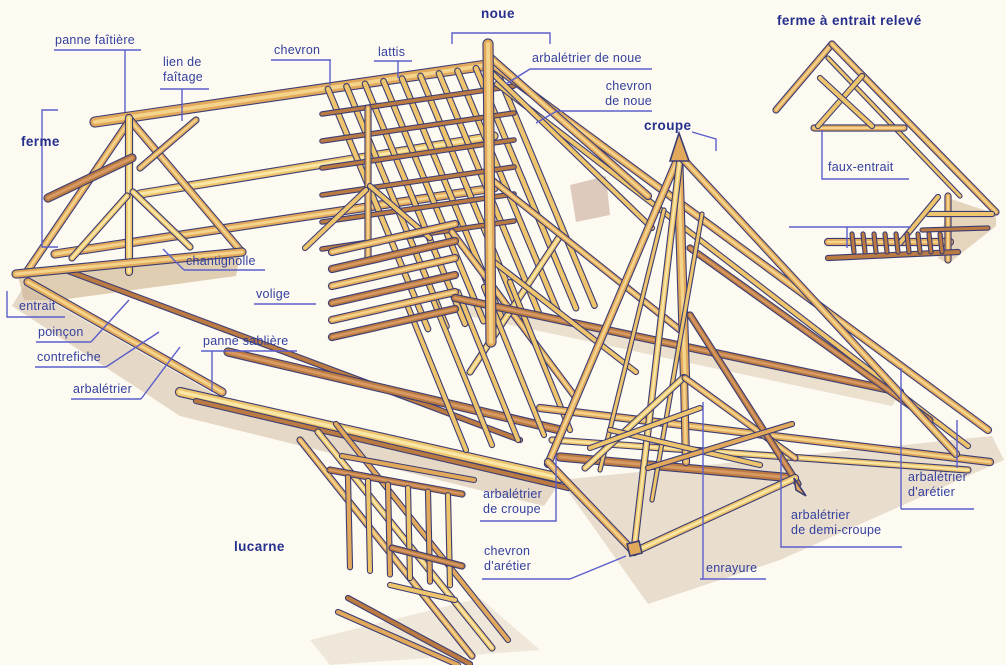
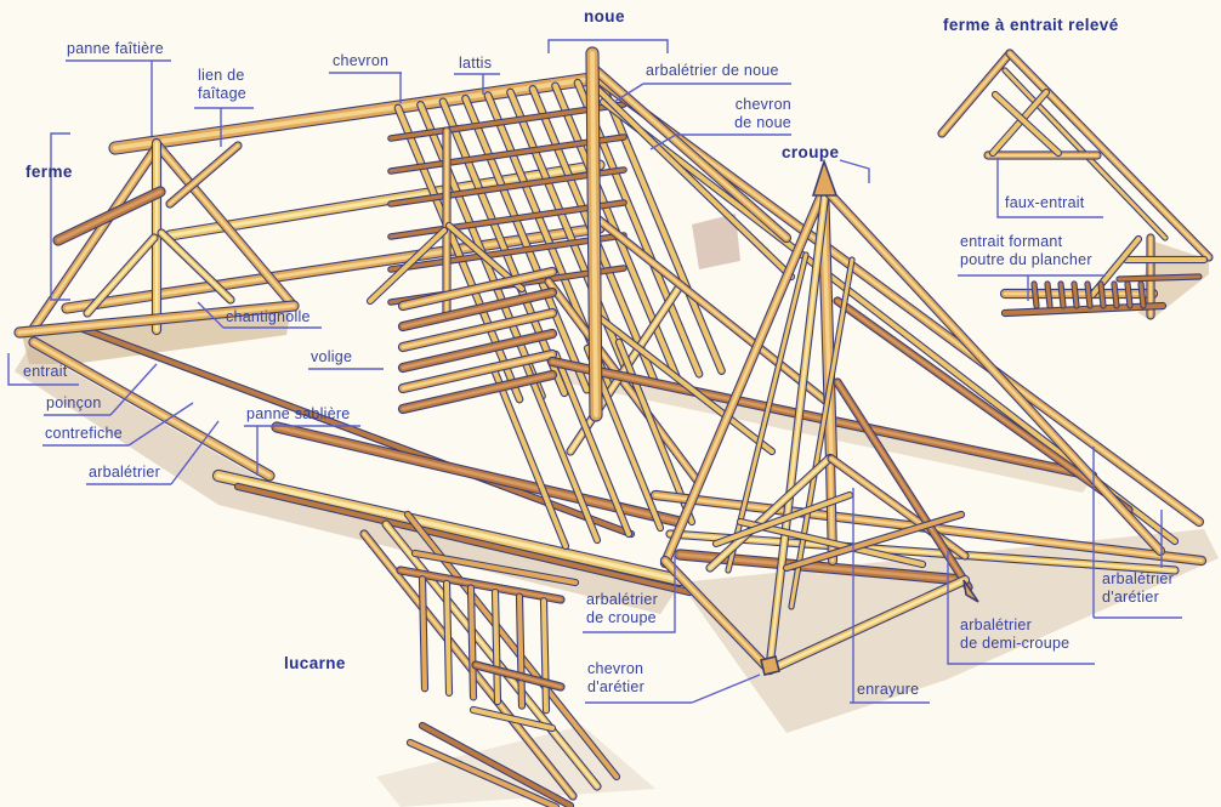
  panne faîtière
  lien de
  faîtage
  chevron
  lattis
  noue
  arbalétrier de noue
  chevron
  de noue
  croupe
  ferme à entrait relevé
  faux-entrait
+ entrait formant
+ poutre du plancher
  ferme
  chantignolle
  volige
  entrait
  poinçon
  contrefiche
  arbalétrier
  panne sablière
  lucarne
  arbalétrier
  de croupe
  chevron
  d'arétier
  enrayure
  arbalétrier
  de demi-croupe
  arbalétrier
  d'arétier
